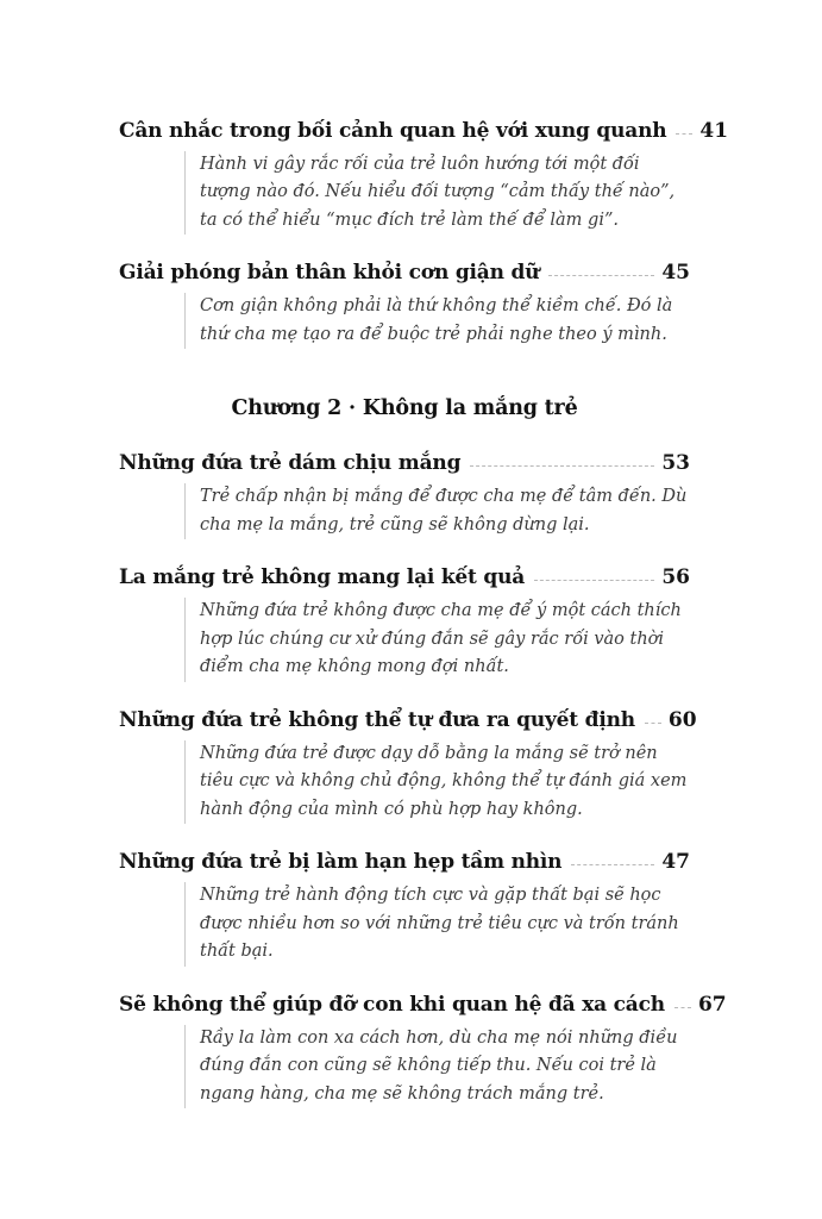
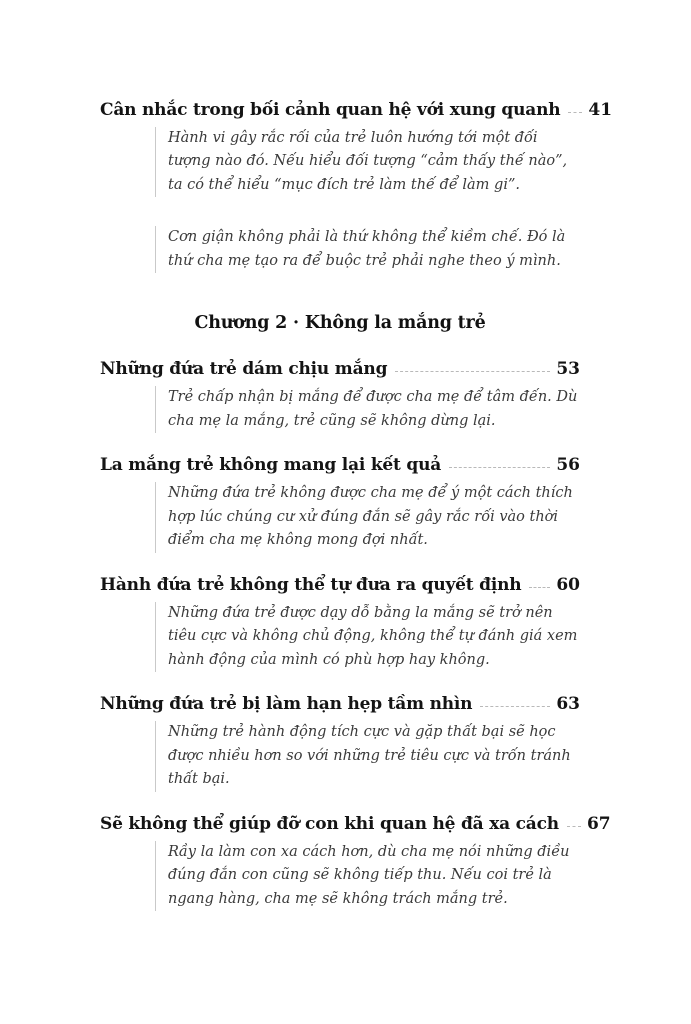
  Cân nhắc trong bối cảnh quan hệ với xung quanh
  41
  Hành vi gây rắc rối của trẻ luôn hướng tới một đối tượng nào đó. Nếu hiểu đối tượng “cảm thấy thế nào”, ta có thể hiểu “mục đích trẻ làm thế để làm gi”.
- Giải phóng bản thân khỏi cơn giận dữ
- 45
  Cơn giận không phải là thứ không thể kiềm chế. Đó là thứ cha mẹ tạo ra để buộc trẻ phải nghe theo ý mình.
  Chương 2 · Không la mắng trẻ
  Những đứa trẻ dám chịu mắng
  53
  Trẻ chấp nhận bị mắng để được cha mẹ để tâm đến. Dù cha mẹ la mắng, trẻ cũng sẽ không dừng lại.
  La mắng trẻ không mang lại kết quả
  56
  Những đứa trẻ không được cha mẹ để ý một cách thích hợp lúc chúng cư xử đúng đắn sẽ gây rắc rối vào thời điểm cha mẹ không mong đợi nhất.
- Những đứa trẻ không thể tự đưa ra quyết định
+ Hành đứa trẻ không thể tự đưa ra quyết định
  60
  Những đứa trẻ được dạy dỗ bằng la mắng sẽ trở nên tiêu cực và không chủ động, không thể tự đánh giá xem hành động của mình có phù hợp hay không.
  Những đứa trẻ bị làm hạn hẹp tầm nhìn
- 47
+ 63
  Những trẻ hành động tích cực và gặp thất bại sẽ học được nhiều hơn so với những trẻ tiêu cực và trốn tránh thất bại.
  Sẽ không thể giúp đỡ con khi quan hệ đã xa cách
  67
  Rầy la làm con xa cách hơn, dù cha mẹ nói những điều đúng đắn con cũng sẽ không tiếp thu. Nếu coi trẻ là ngang hàng, cha mẹ sẽ không trách mắng trẻ.
